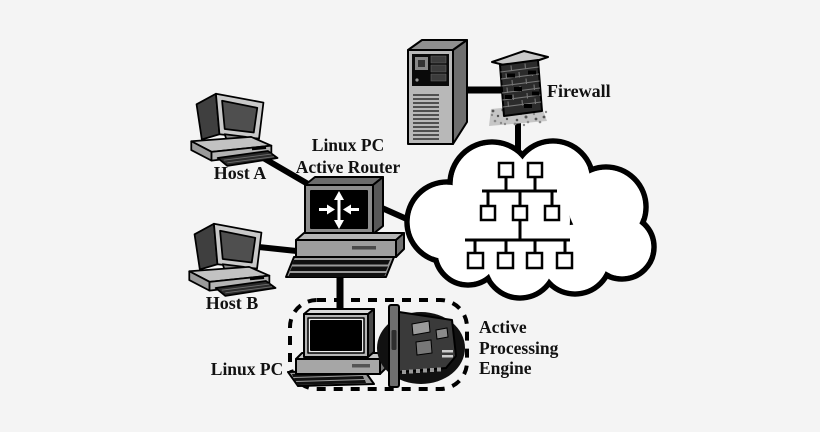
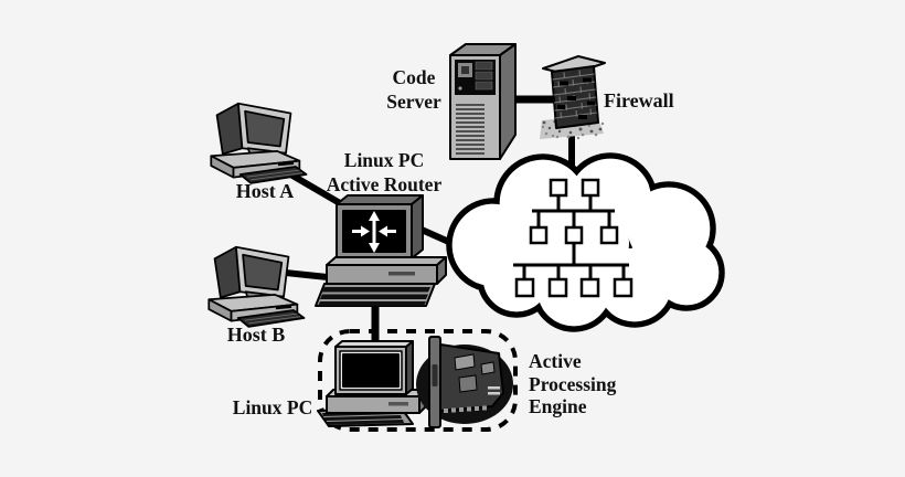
  Host A
  Host B
  Linux PC
  Active Router
+ Code
+ Server
  Firewall
  Linux PC
  Active
  Processing
  Engine
